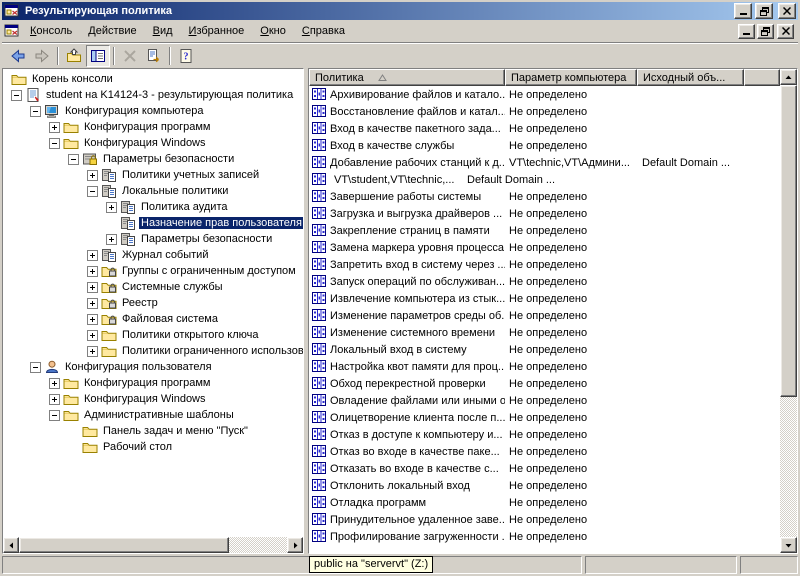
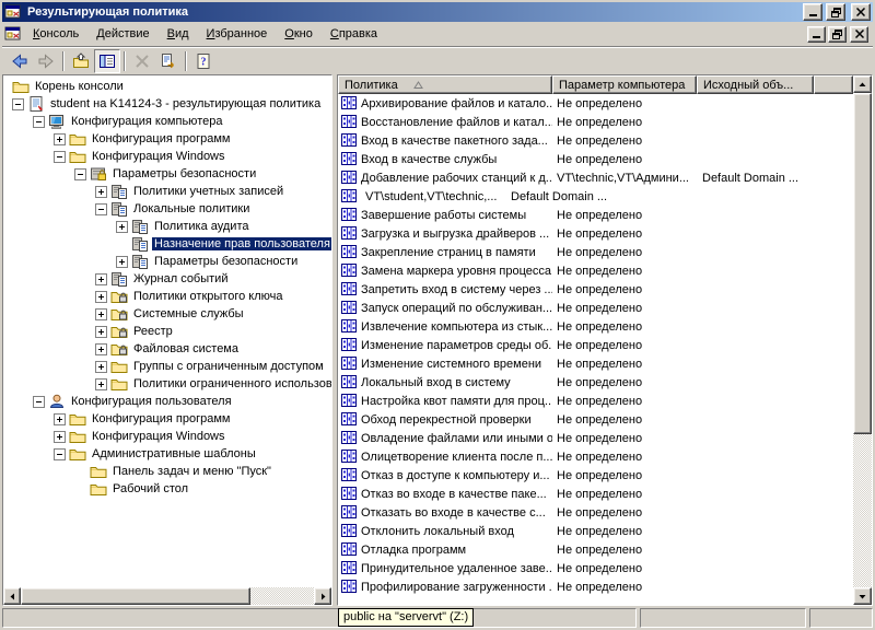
  Результирующая политика
  Консоль
  Действие
  Вид
  Избранное
  Окно
  Справка
  ?
  Корень консоли
  student на K14124-3 - результирующая политика
  Конфигурация компьютера
  Конфигурация программ
  Конфигурация Windows
  Параметры безопасности
  Политики учетных записей
  Локальные политики
  Политика аудита
  Назначение прав пользователя
  Параметры безопасности
  Журнал событий
- Группы с ограниченным доступом
+ Политики открытого ключа
  Системные службы
  Реестр
  Файловая система
- Политики открытого ключа
+ Группы с ограниченным доступом
  Политики ограниченного использов
  Конфигурация пользователя
  Конфигурация программ
  Конфигурация Windows
  Административные шаблоны
  Панель задач и меню "Пуск"
  Рабочий стол
  Политика
  Параметр компьютера
  Исходный объ...
  Архивирование файлов и катало..
  Не определено
  Восстановление файлов и катал..
  Не определено
  Вход в качестве пакетного зада...
  Не определено
  Вход в качестве службы
  Не определено
  Добавление рабочих станций к д..
  VT\technic,VT\Админи...
  Default Domain ...
  VT\student,VT\technic,...
  Default Domain ...
  Завершение работы системы
  Не определено
  Загрузка и выгрузка драйверов ...
  Не определено
  Закрепление страниц в памяти
  Не определено
  Замена маркера уровня процесса
  Не определено
  Запретить вход в систему через ..
  Не определено
  Запуск операций по обслуживан...
  Не определено
  Извлечение компьютера из стык...
  Не определено
  Изменение параметров среды об.
  Не определено
  Изменение системного времени
  Не определено
  Локальный вход в систему
  Не определено
  Настройка квот памяти для проц..
  Не определено
  Обход перекрестной проверки
  Не определено
  Овладение файлами или иными о
  Не определено
  Олицетворение клиента после п...
  Не определено
  Отказ в доступе к компьютеру и...
  Не определено
  Отказ во входе в качестве паке...
  Не определено
  Отказать во входе в качестве с...
  Не определено
  Отклонить локальный вход
  Не определено
  Отладка программ
  Не определено
  Принудительное удаленное заве..
  Не определено
  Профилирование загруженности .
  Не определено
  public на "servervt" (Z:)
